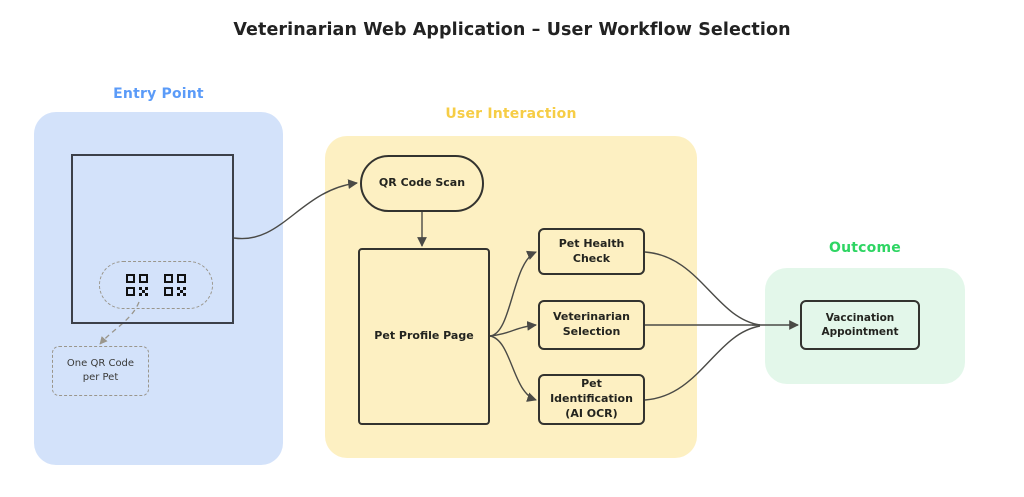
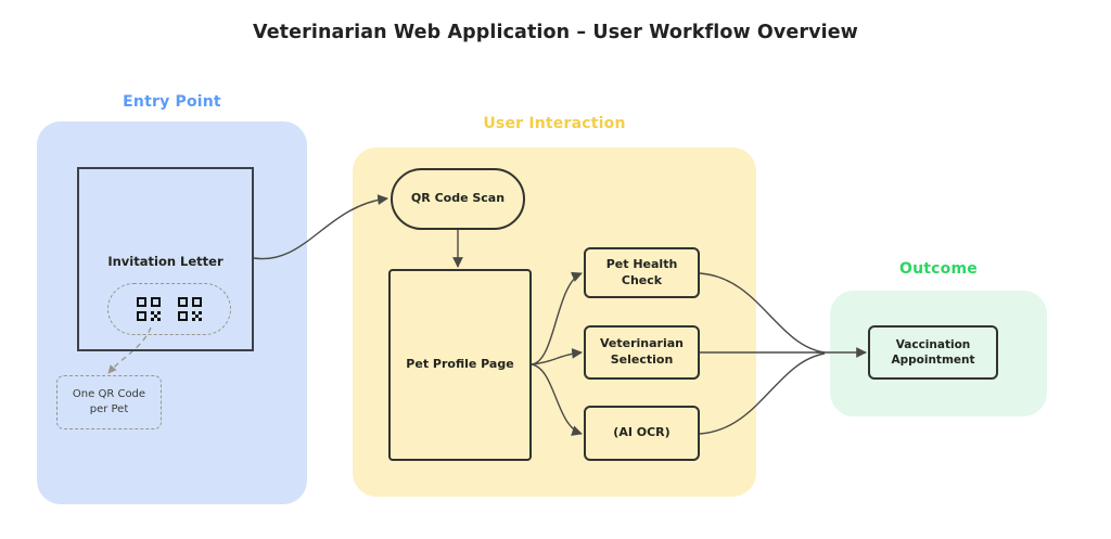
- Veterinarian Web Application – User Workflow Selection
+ Veterinarian Web Application – User Workflow Overview
  Entry Point
  User Interaction
  Outcome
+ Invitation Letter
  One QR Code
  per Pet
  QR Code Scan
  Pet Profile Page
  Pet Health Check
  Veterinarian
  Selection
- Pet Identification
  (AI OCR)
  Vaccination
  Appointment
